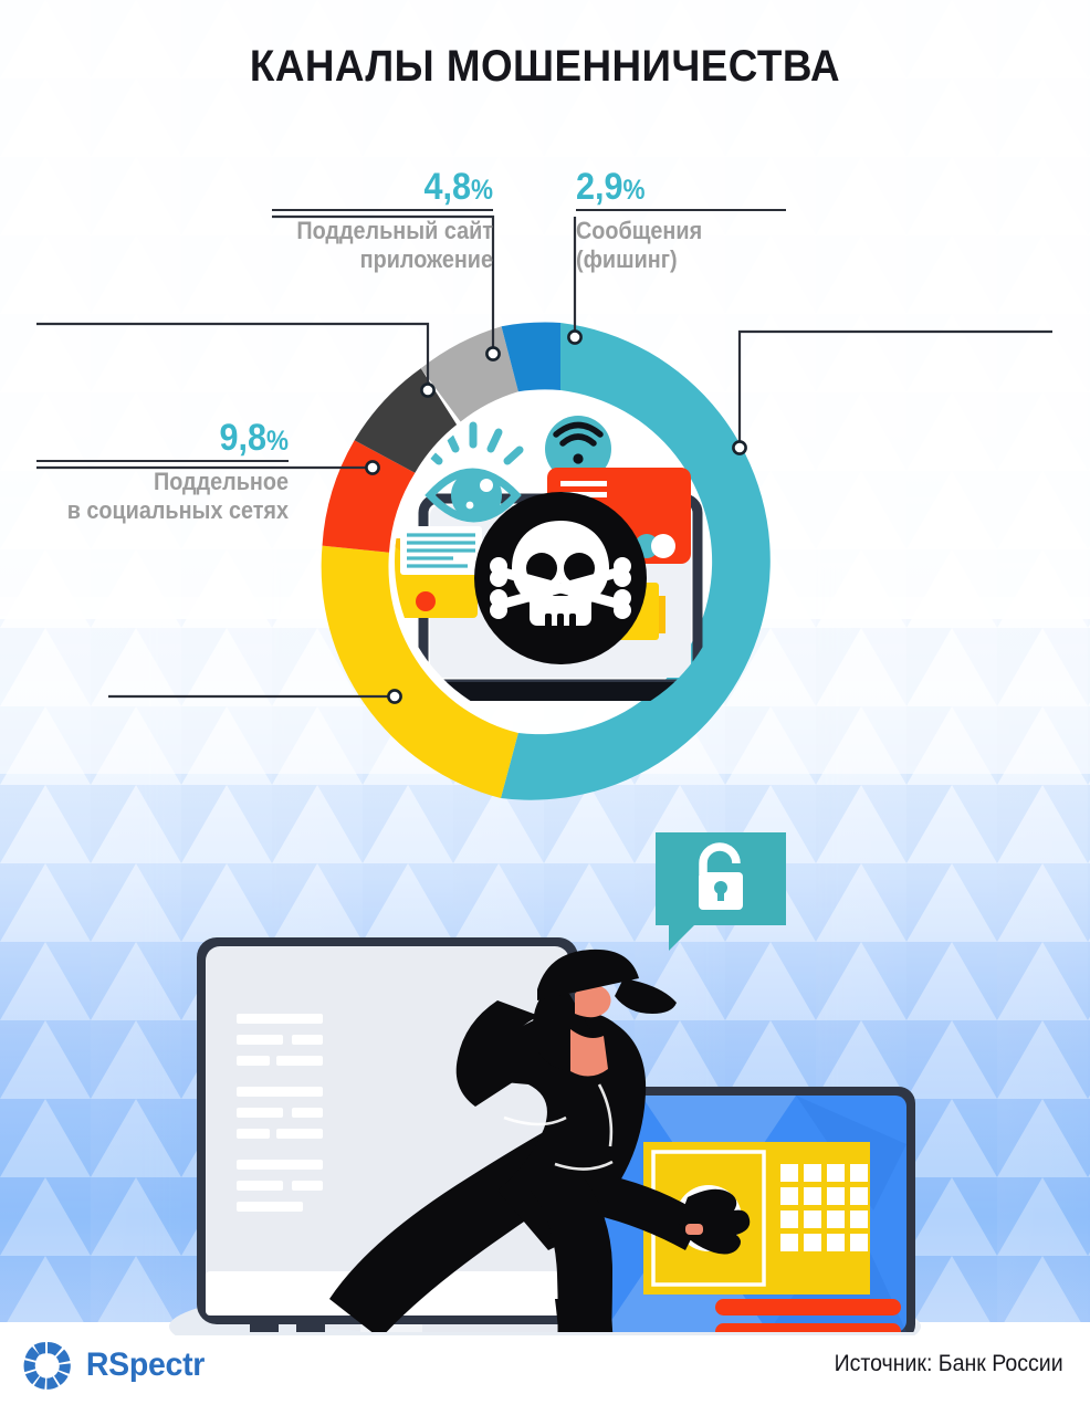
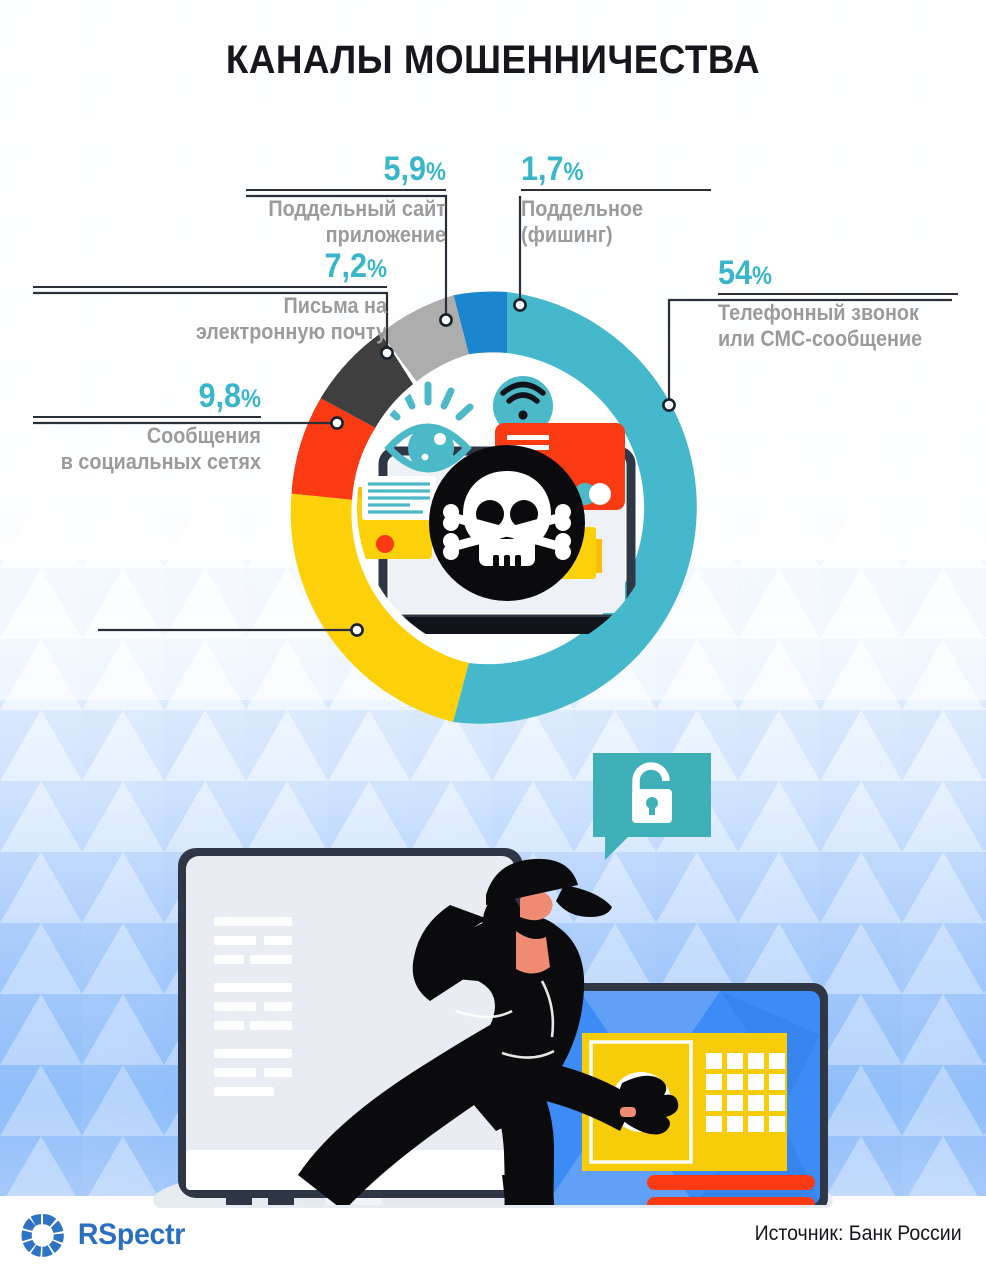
  КАНАЛЫ МОШЕННИЧЕСТВА
- 4,8%
+ 5,9%
  Поддельный сайт
  приложение
- 2,9%
+ 1,7%
- Сообщения
+ Поддельное
  (фишинг)
+ 7,2%
+ Письма на
+ электронную почту
+ 54%
+ Телефонный звонок
+ или СМС-сообщение
  9,8%
- Поддельное
+ Сообщения
  в социальных сетях
  RSpectr
  Источник: Банк России
